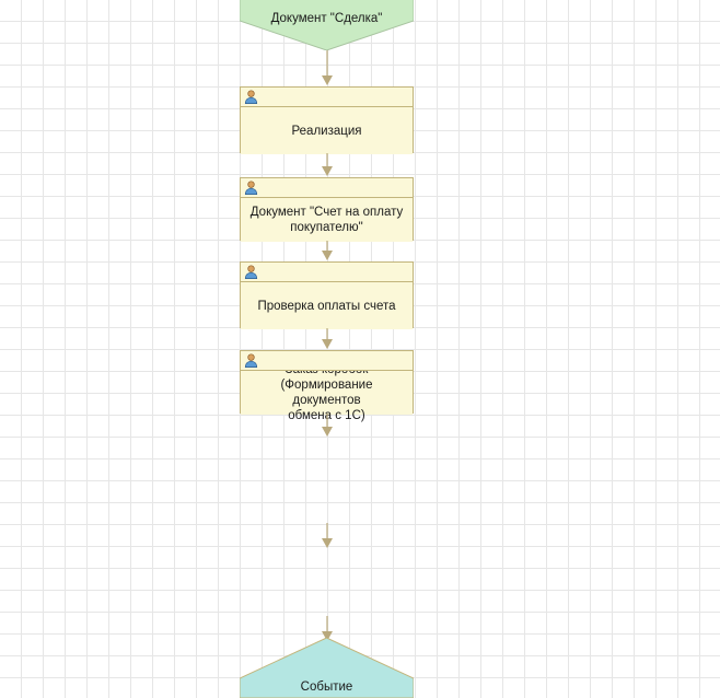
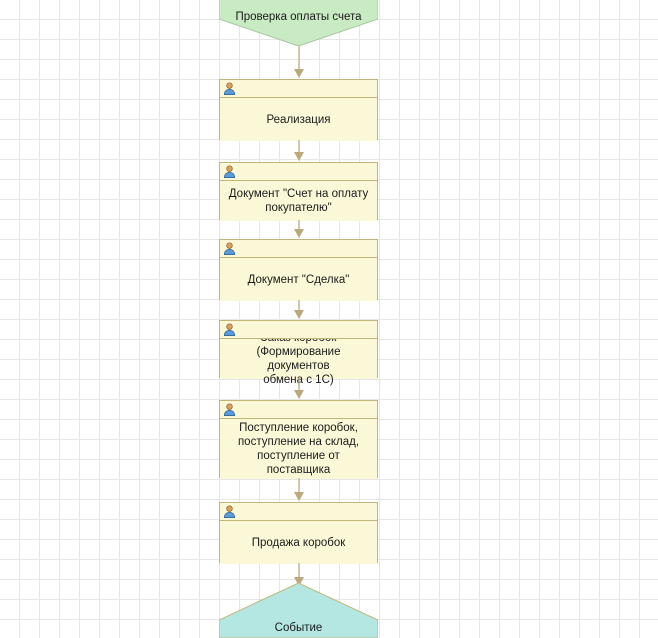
- Документ "Сделка"
+ Проверка оплаты счета
  Реализация
  Документ "Счет на оплату
  покупателю"
- Проверка оплаты счета
+ Документ "Сделка"
  (Формирование документов
  обмена с 1С)
+ Поступление коробок,
+ поступление на склад,
+ поступление от поставщика
+ Продажа коробок
  Событие
